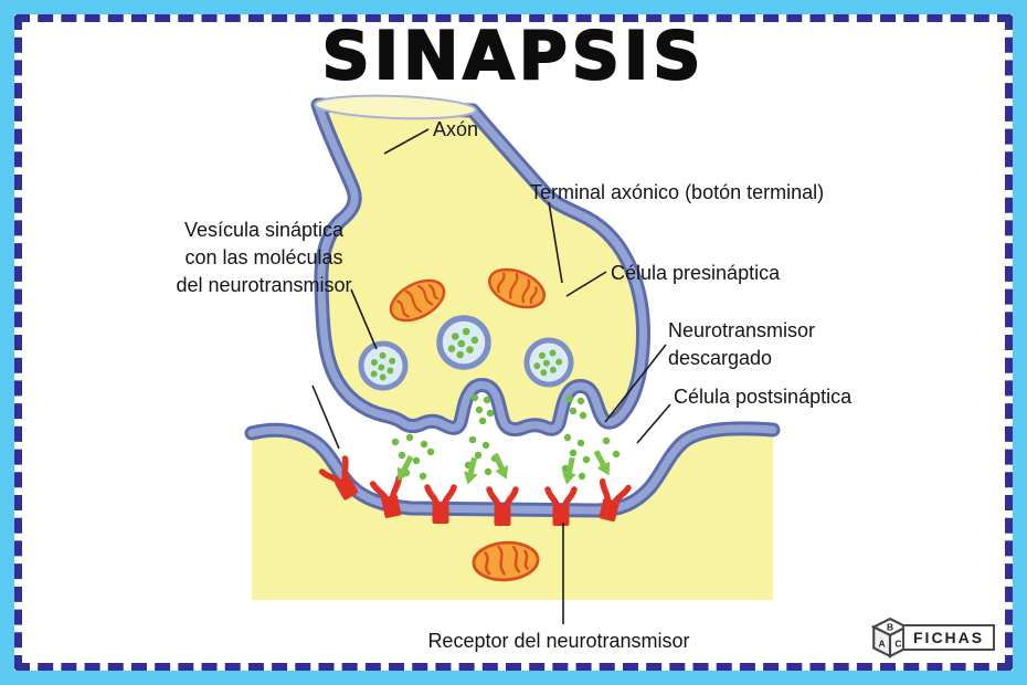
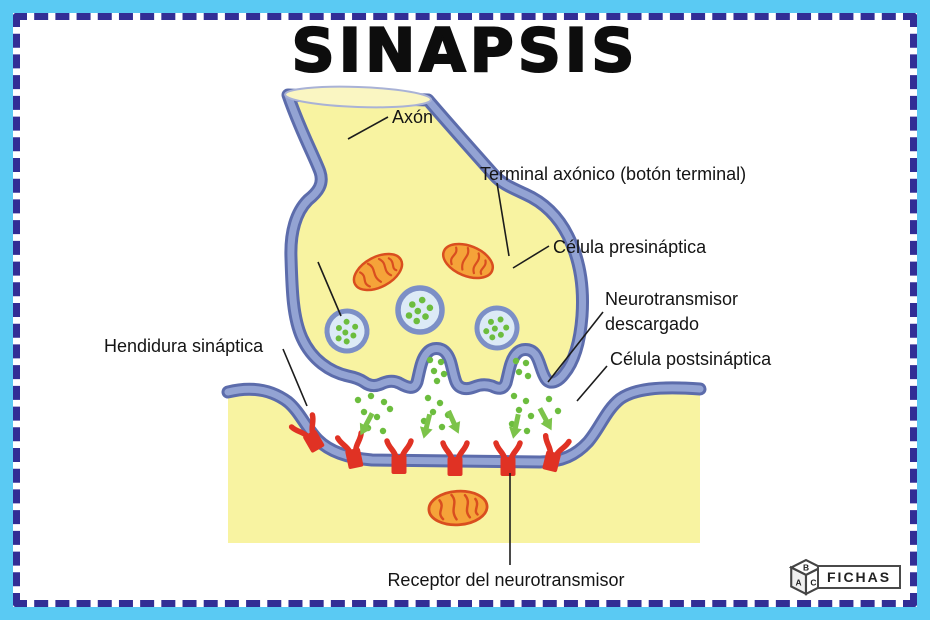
  SINAPSIS
  Axón
  Terminal axónico (botón terminal)
- Vesícula sináptica
- con las moléculas
- del neurotransmisor
  Célula presináptica
  Neurotransmisor
  descargado
+ Hendidura sináptica
  Célula postsináptica
  Receptor del neurotransmisor
  B
  A
  C
  FICHAS
